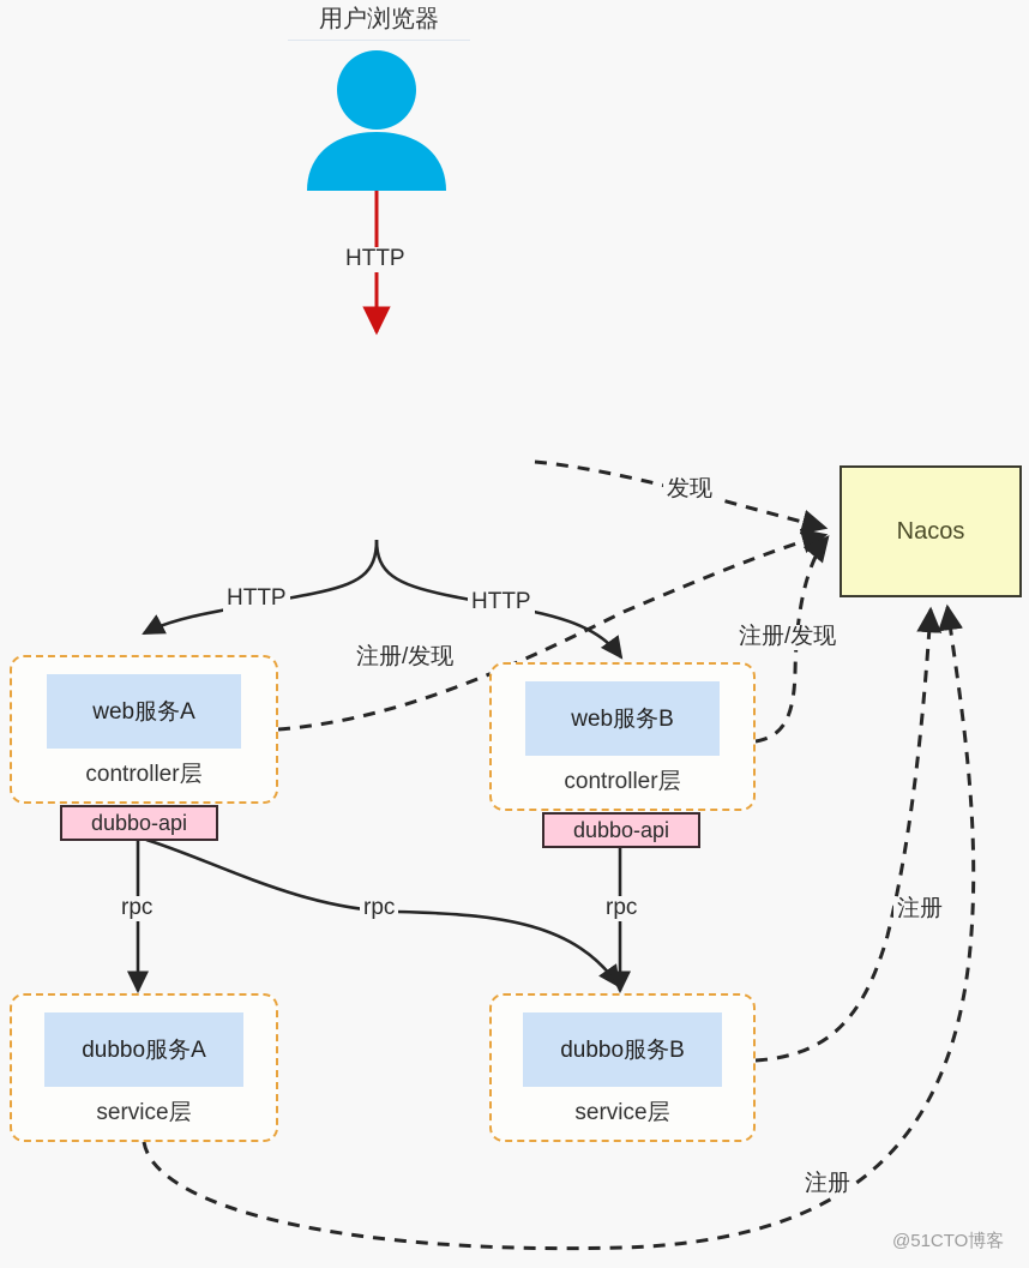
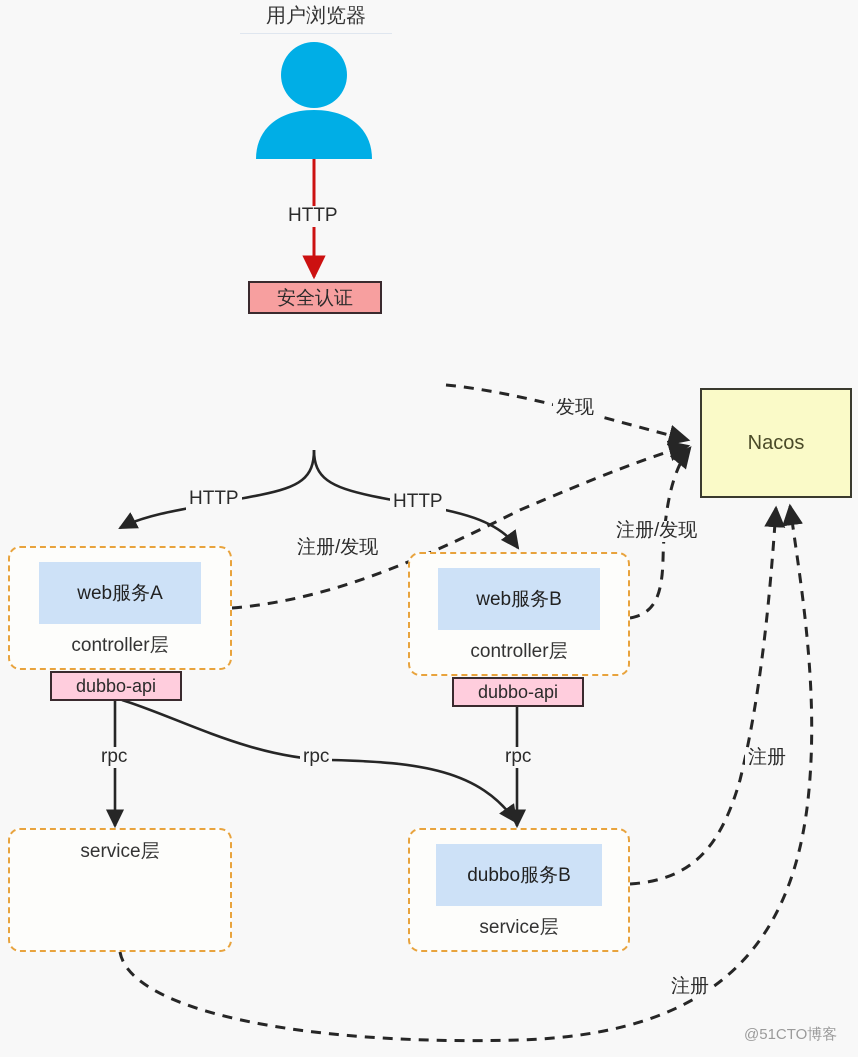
  用户浏览器
+ 安全认证
  Nacos
  web服务A
  controller层
  dubbo-api
  web服务B
  controller层
  dubbo-api
- dubbo服务A
  service层
  dubbo服务B
  service层
  HTTP
  HTTP
  HTTP
  发现
  注册/发现
  注册/发现
  rpc
  rpc
  rpc
  注册
  注册
  @51CTO博客
